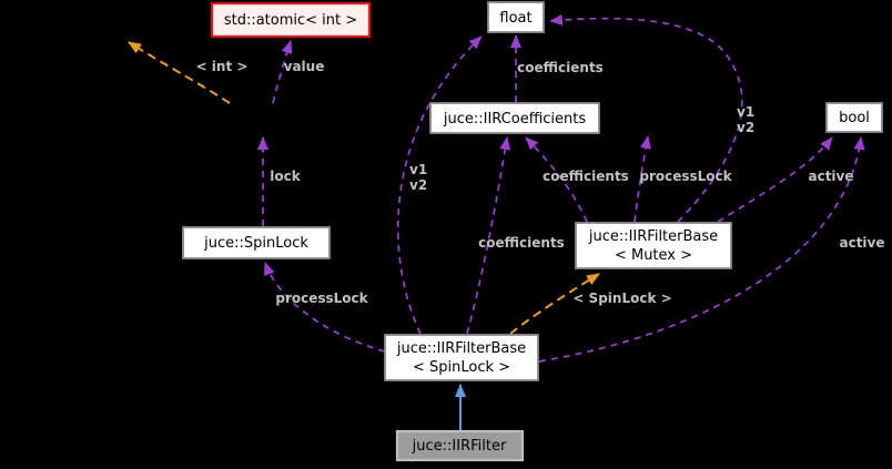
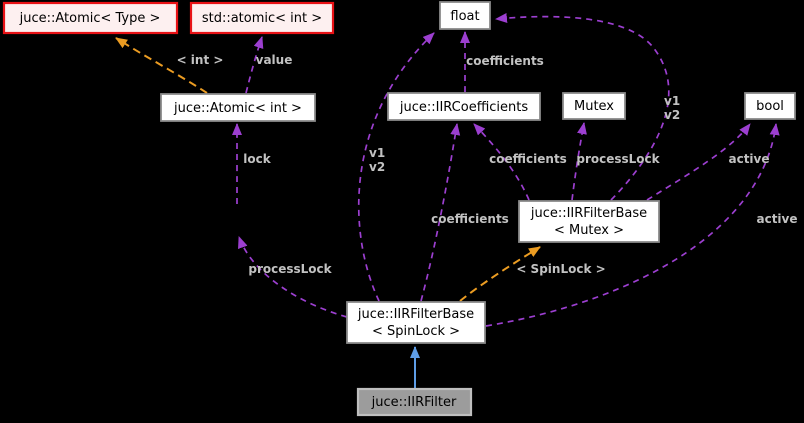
  < int >
  value
  lock
  coefficients
  v1
  v2
  v1
  v2
  coefficients
  processLock
  active
  coefficients
  active
  < SpinLock >
  processLock
+ juce::Atomic< Type >
  std::atomic< int >
  float
+ juce::Atomic< int >
  juce::IIRCoefficients
+ Mutex
  bool
- juce::SpinLock
  juce::IIRFilterBase
  < Mutex >
  juce::IIRFilterBase
  < SpinLock >
  juce::IIRFilter
